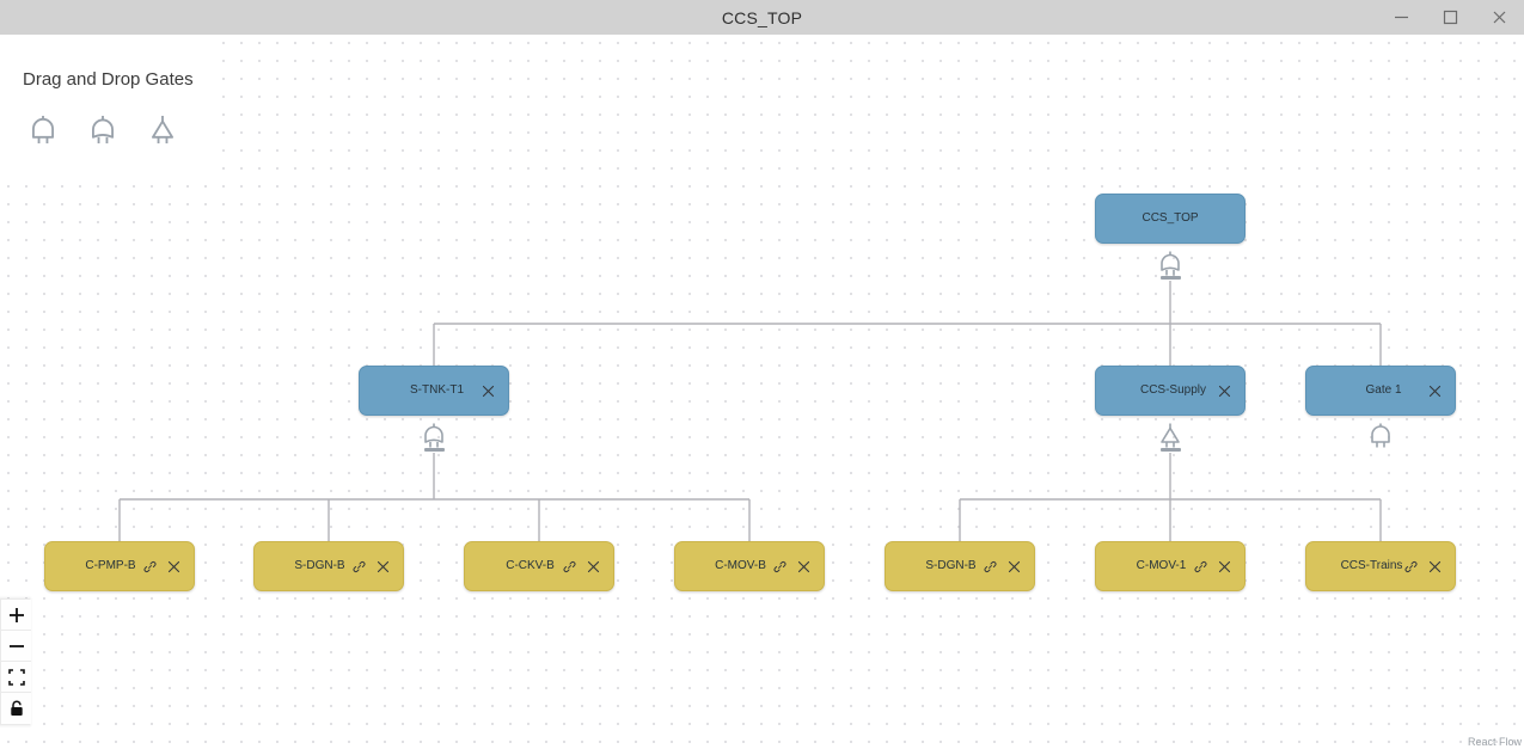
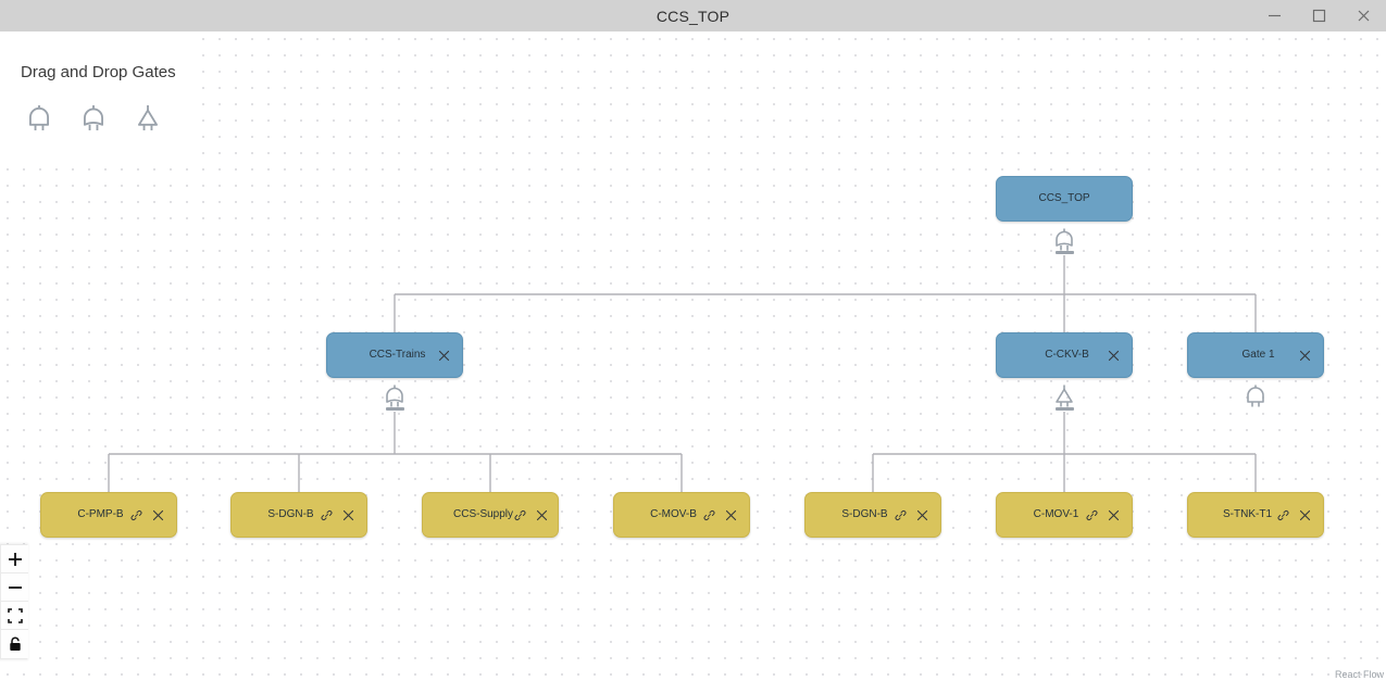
  CCS_TOP
  CCS_TOP
- S-TNK-T1
+ CCS-Trains
- CCS-Supply
+ C-CKV-B
  Gate 1
  C-PMP-B
  S-DGN-B
- C-CKV-B
+ CCS-Supply
  C-MOV-B
  S-DGN-B
  C-MOV-1
- CCS-Trains
+ S-TNK-T1
  Drag and Drop Gates
  React Flow
